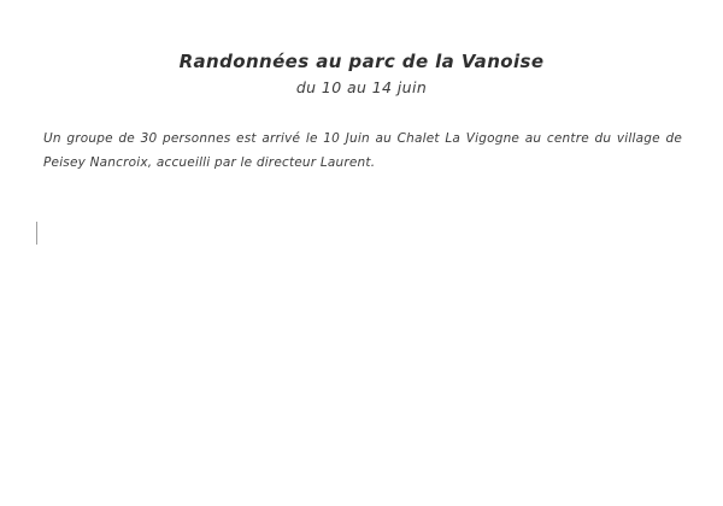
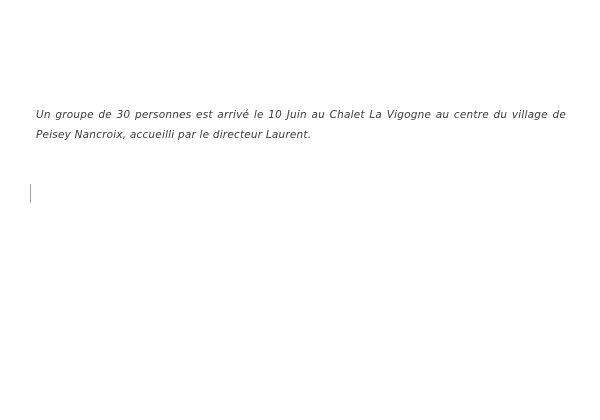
- Randonnées au parc de la Vanoise
- du 10 au 14 juin
  Un groupe de 30 personnes est arrivé le 10 Juin au Chalet La Vigogne au centre du village de Peisey Nancroix, accueilli par le directeur Laurent.
